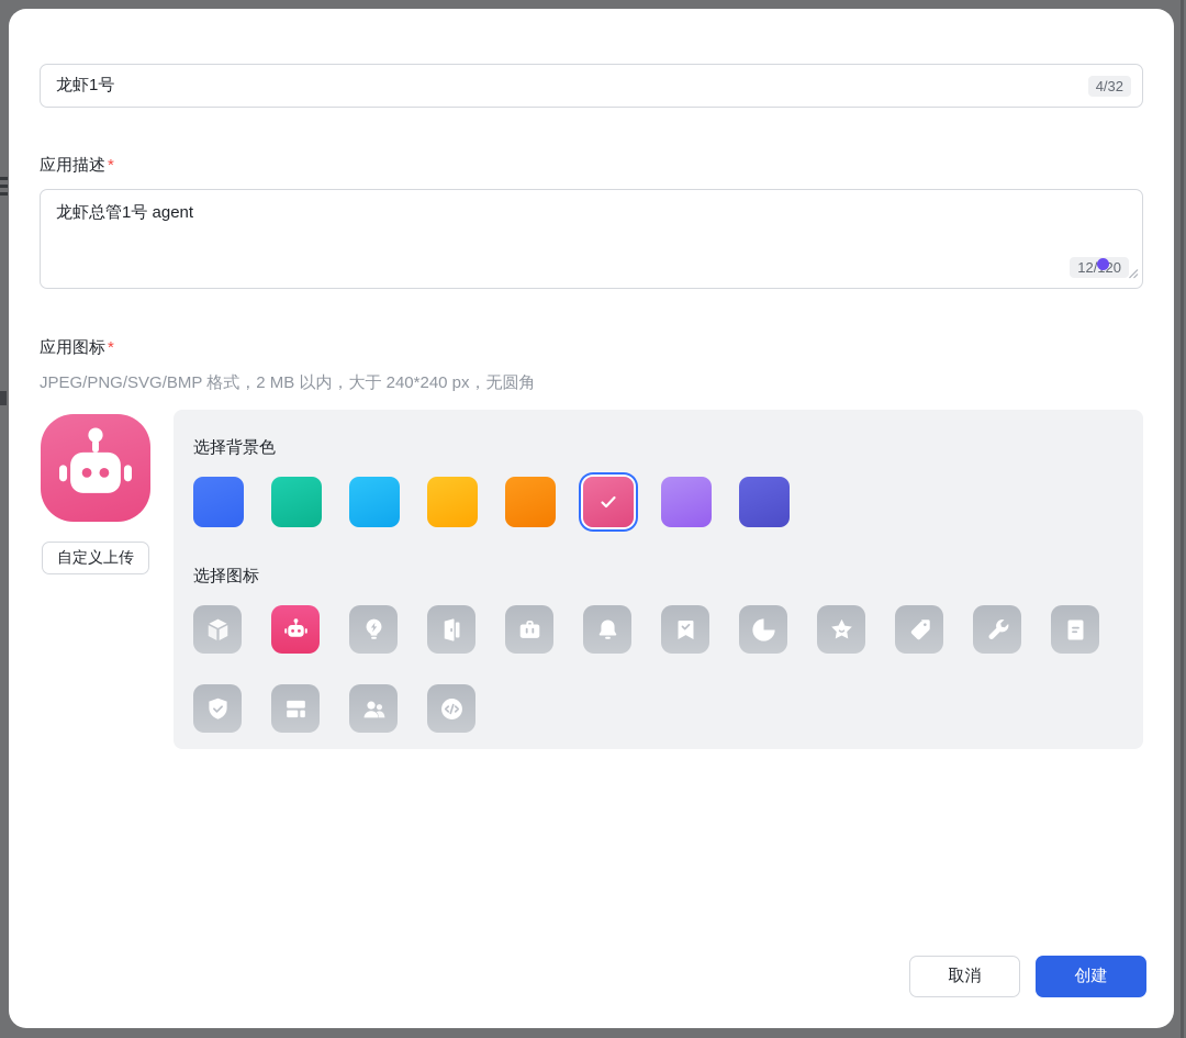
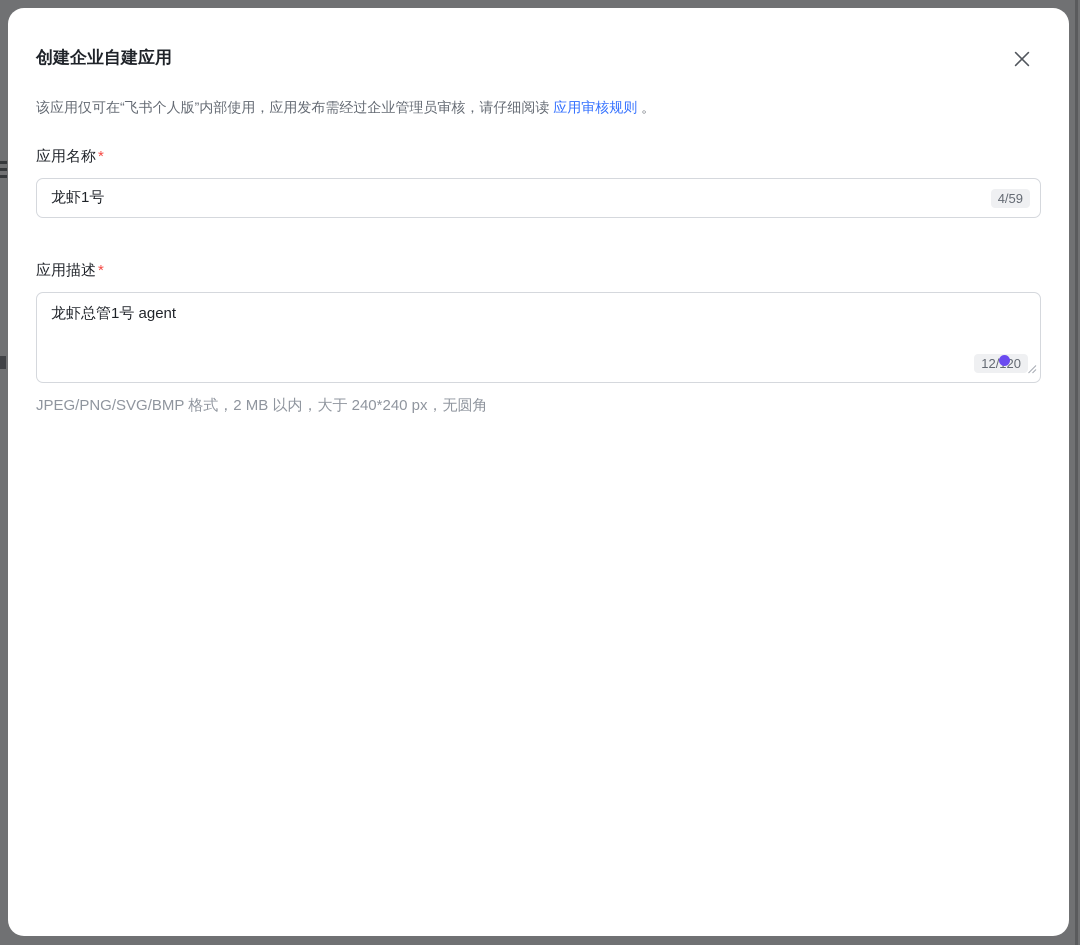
+ 创建企业自建应用
+ 该应用仅可在“飞书个人版”内部使用，应用发布需经过企业管理员审核，请仔细阅读 应用审核规则 。
+ 应用名称*
  龙虾1号
- 4/32
+ 4/59
  应用描述*
  龙虾总管1号 agent
  12/20
- 应用图标*
  JPEG/PNG/SVG/BMP 格式，2 MB 以内，大于 240*240 px，无圆角
- 自定义上传
- 选择背景色
- 选择图标
- 取消
- 创建
